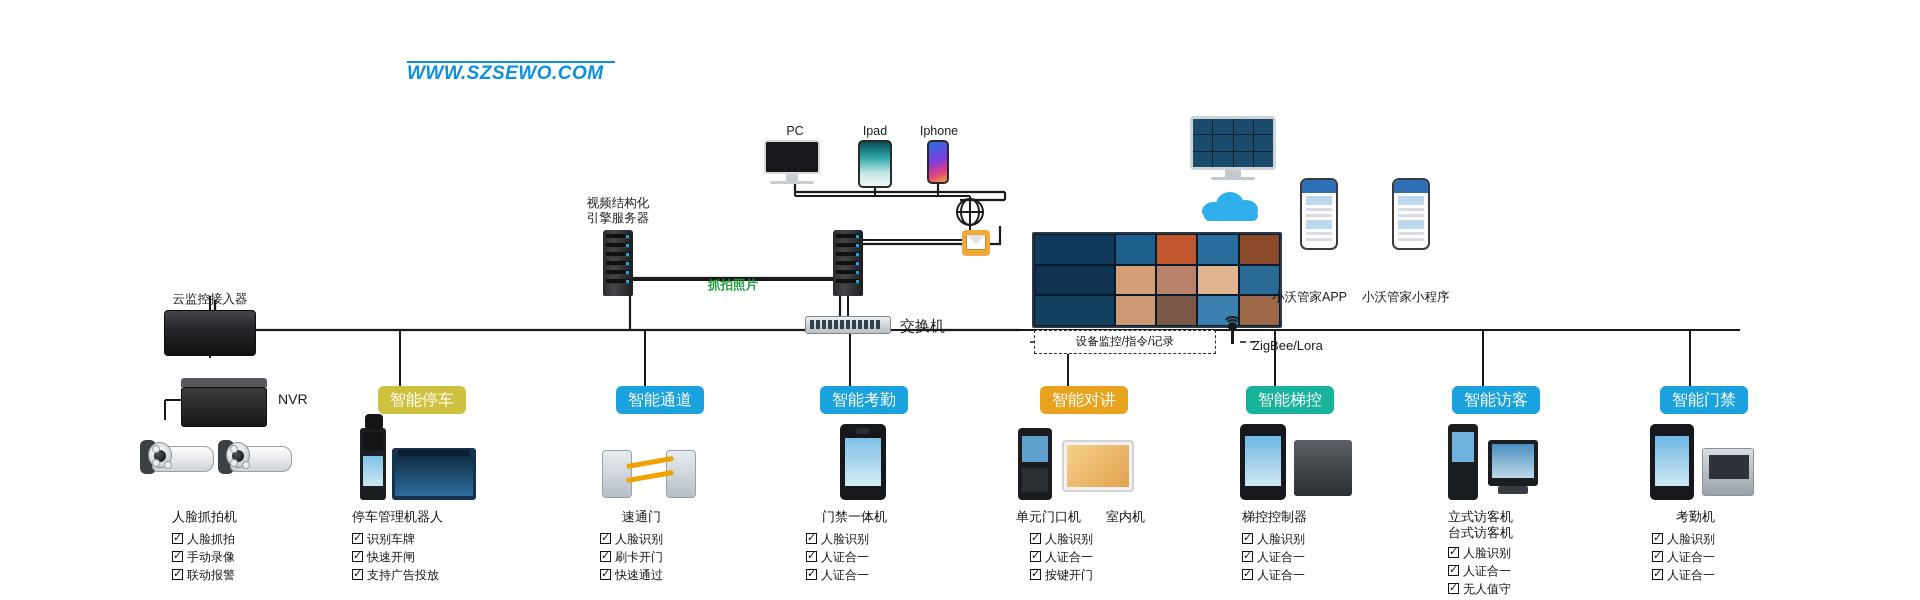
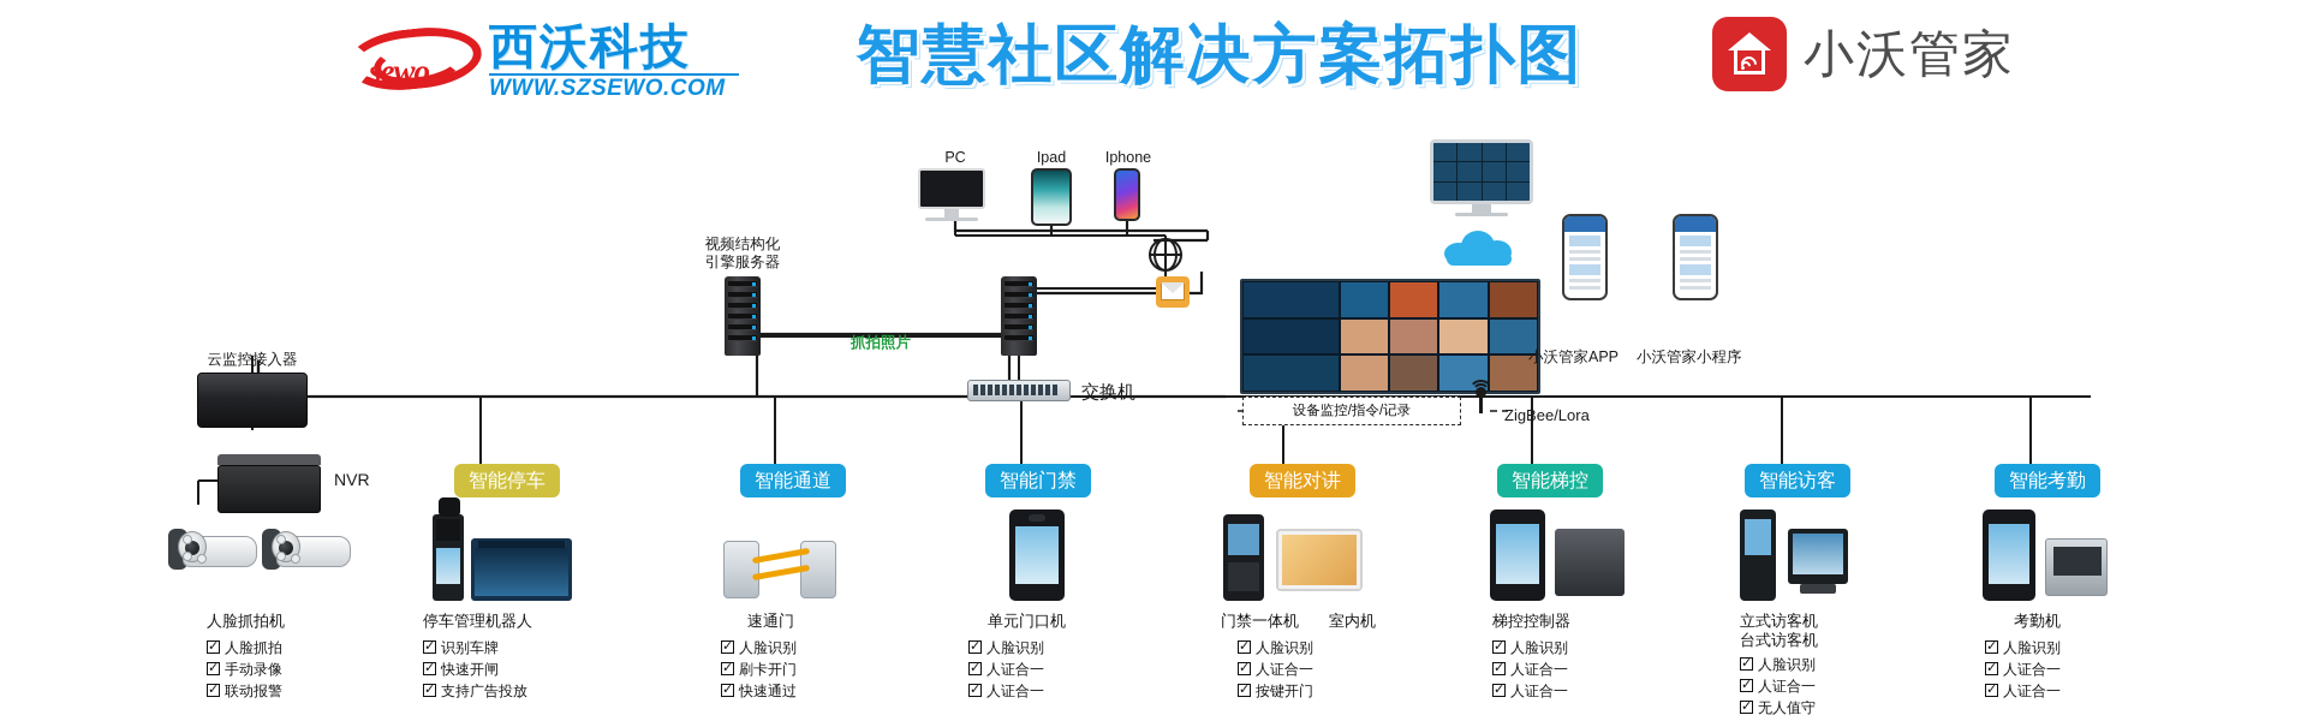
+ sewo
+ 西沃科技
  WWW.SZSEWO.COM
+ 智慧社区解决方案拓扑图
+ 小沃管家
  PC
  Ipad
  Iphone
  视频结构化
  引擎服务器
  抓拍照片
  交换机
  云监控接入器
  NVR
  人脸抓拍机
  人脸抓拍
  手动录像
  联动报警
  设备监控/指令/记录
  ZigBee/Lora
  小沃管家APP
  小沃管家小程序
  智能停车
  停车管理机器人
  识别车牌
  快速开闸
  支持广告投放
  智能通道
  速通门
  人脸识别
  刷卡开门
  快速通过
- 智能考勤
+ 智能门禁
- 门禁一体机
+ 单元门口机
  人脸识别
  人证合一
  人证合一
  智能对讲
- 单元门口机
+ 门禁一体机
  室内机
  人脸识别
  人证合一
  按键开门
  智能梯控
  梯控控制器
  人脸识别
  人证合一
  人证合一
  智能访客
  立式访客机
  台式访客机
  人脸识别
  人证合一
  无人值守
- 智能门禁
+ 智能考勤
  考勤机
  人脸识别
  人证合一
  人证合一
